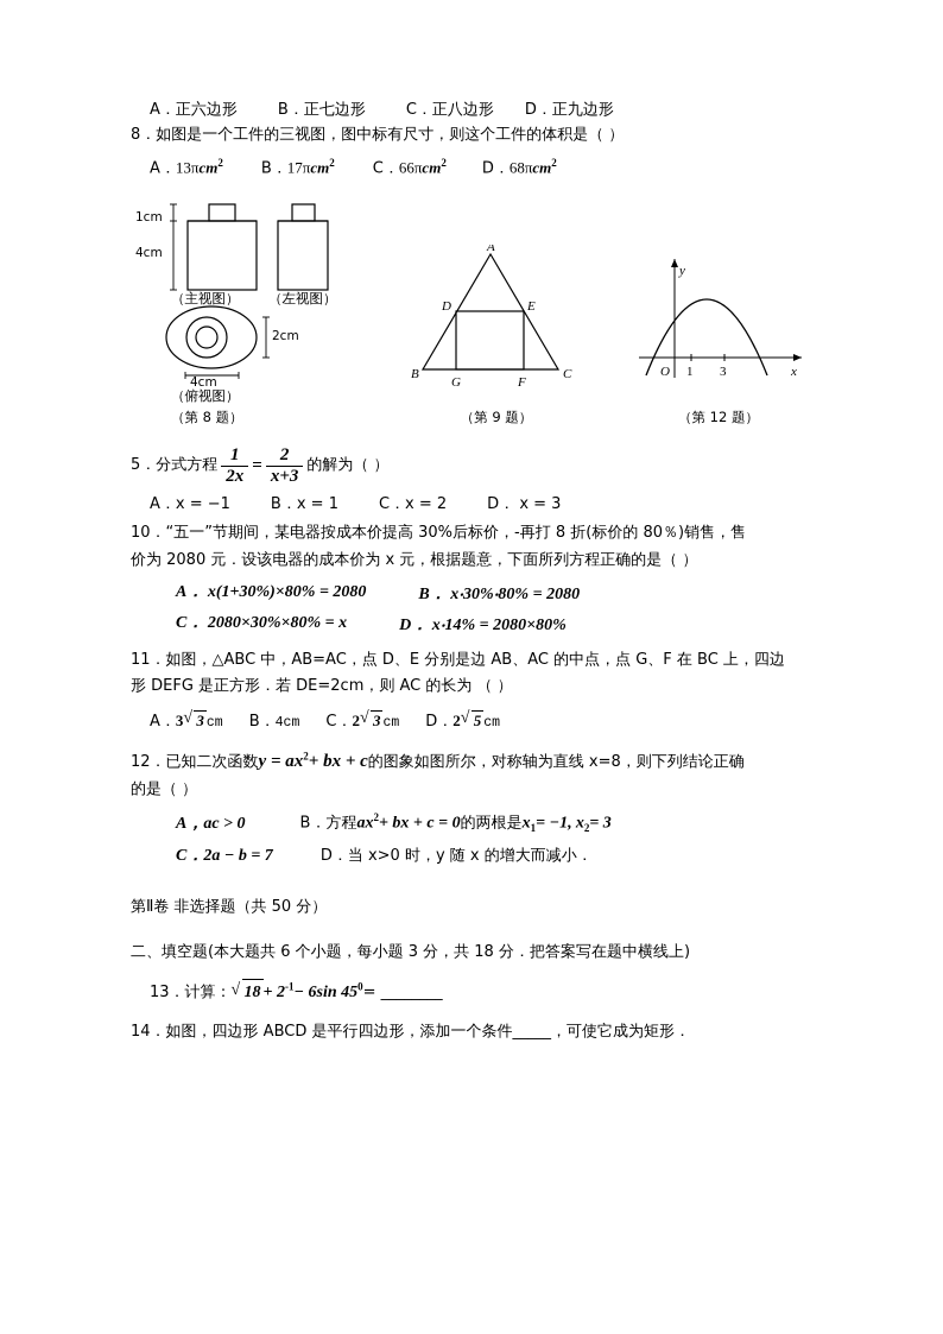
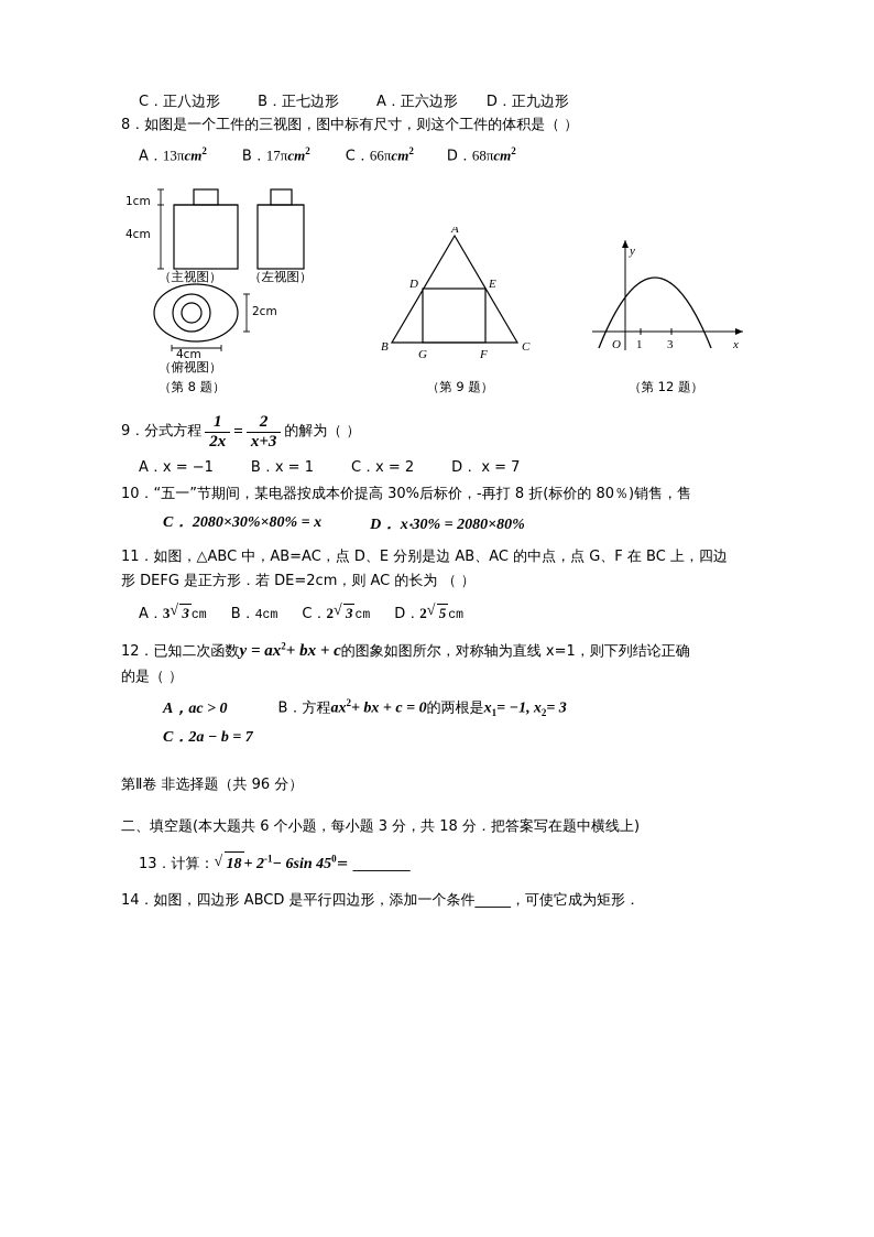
- A．正六边形
+ C．正八边形
  B．正七边形
- C．正八边形
+ A．正六边形
  D．正九边形
  8．如图是一个工件的三视图，图中标有尺寸，则这个工件的体积是（ ）
  A．13πcm2
  B．17πcm2
  C．66πcm2
  D．68πcm2
  1cm
  4cm
  2cm
  4cm
  （主视图）
  （左视图）
  （俯视图）
  （第 8 题）
  A
  B
  C
  D
  E
  G
  F
  （第 9 题）
  y
  x
  O
  1
  3
  （第 12 题）
- 5．分式方程
+ 9．分式方程
  1
  2x
  =
  2
  x+3
  的解为（ ）
  A．x = −1
  B．x = 1
  C．x = 2
- D． x = 3
+ D． x = 7
  10．“五一”节期间，某电器按成本价提高 30%后标价，-再打 8 折(标价的 80％)销售，售
- 价为 2080 元．设该电器的成本价为 x 元，根据题意，下面所列方程正确的是（ ）
- A． x(1+30%)×80% = 2080
- B． x‧30%‧80% = 2080
  C． 2080×30%×80% = x
- D． x‧14% = 2080×80%
+ D． x‧30% = 2080×80%
  11．如图，△ABC 中，AB=AC，点 D、E 分别是边 AB、AC 的中点，点 G、F 在 BC 上，四边
  形 DEFG 是正方形．若 DE=2cm，则 AC 的长为 （ ）
  A．3 3 cm
  B．4cm
  C．2 3 cm
  D．2 5 cm
- 12．已知二次函数y = ax2+ bx + c的图象如图所尔，对称轴为直线 x=8，则下列结论正确
+ 12．已知二次函数y = ax2+ bx + c的图象如图所尔，对称轴为直线 x=1，则下列结论正确
  的是（ ）
  A，ac > 0
  B．方程ax2+ bx + c = 0的两根是x1= −1, x2= 3
  C．2a − b = 7
- D．当 x>0 时，y 随 x 的增大而减小．
- 第Ⅱ卷 非选择题（共 50 分）
+ 第Ⅱ卷 非选择题（共 96 分）
  二、填空题(本大题共 6 个小题，每小题 3 分，共 18 分．把答案写在题中横线上)
  13．计算： 18 + 2-1− 6sin 450= ________
  14．如图，四边形 ABCD 是平行四边形，添加一个条件_____，可使它成为矩形．
